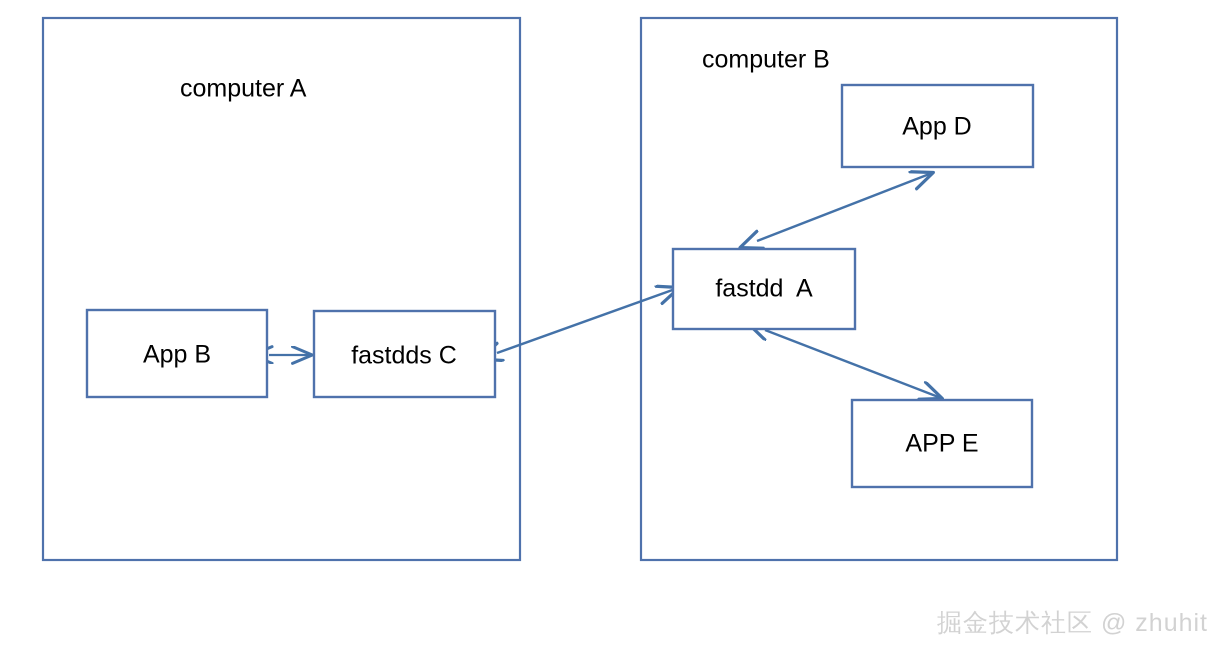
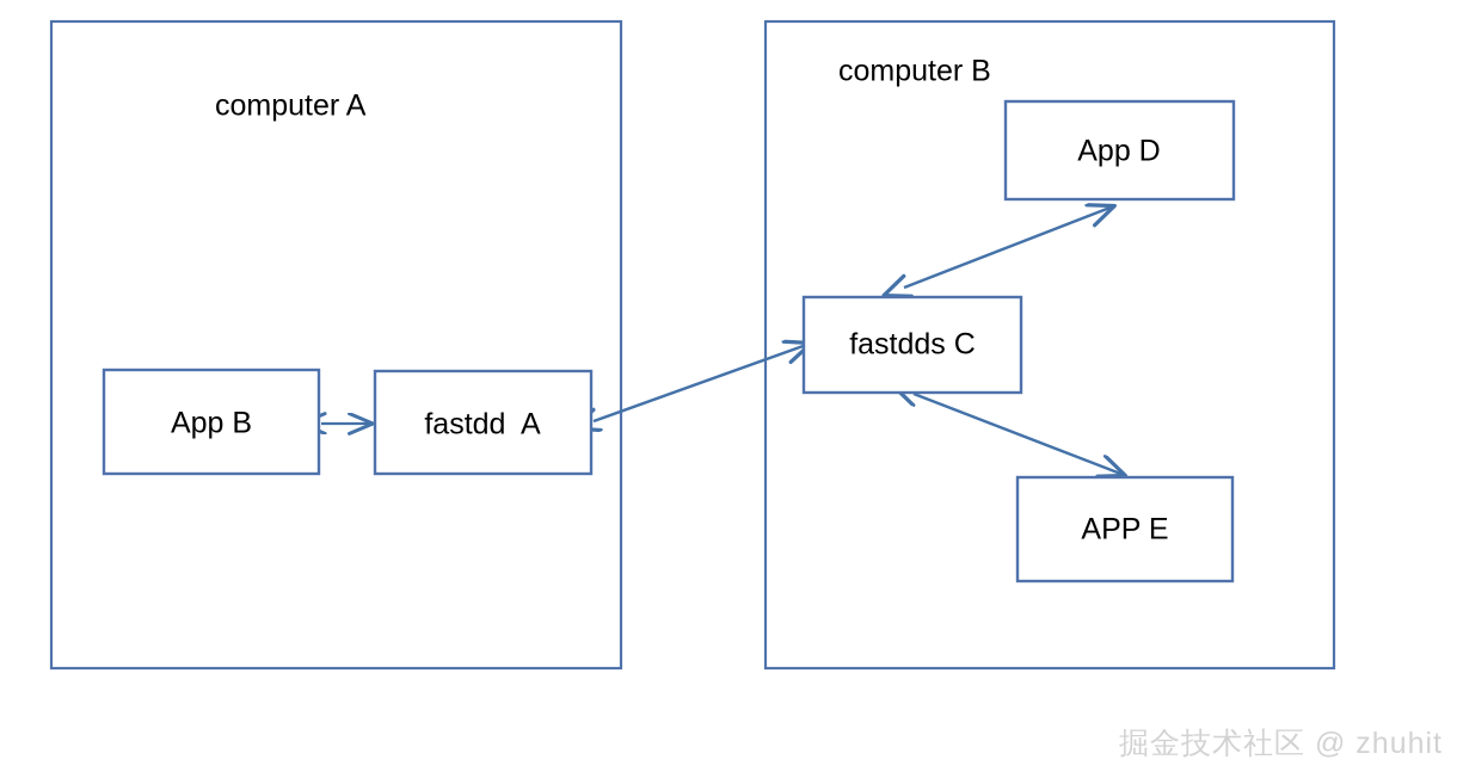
  computer A
  computer B
  App B
- fastdds C
+ fastdd A
  App D
- fastdd A
+ fastdds C
  APP E
  掘金技术社区 @ zhuhit
